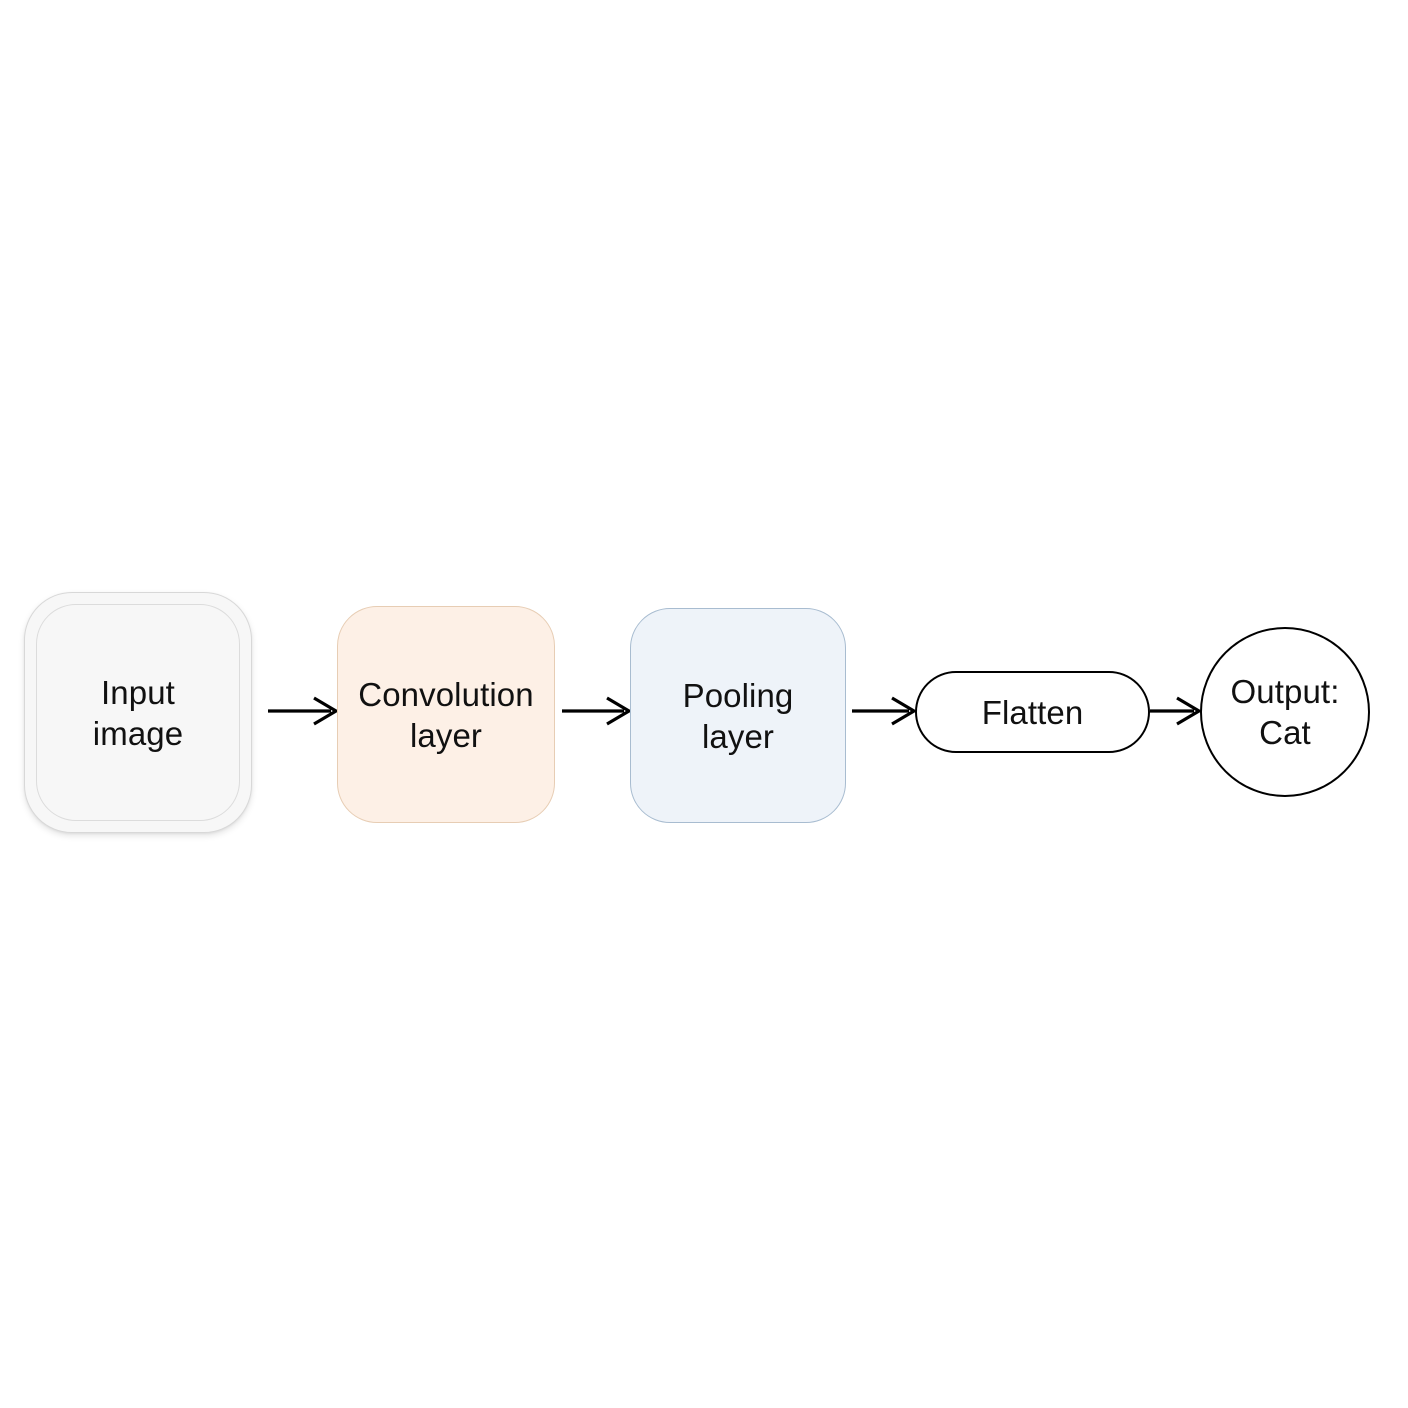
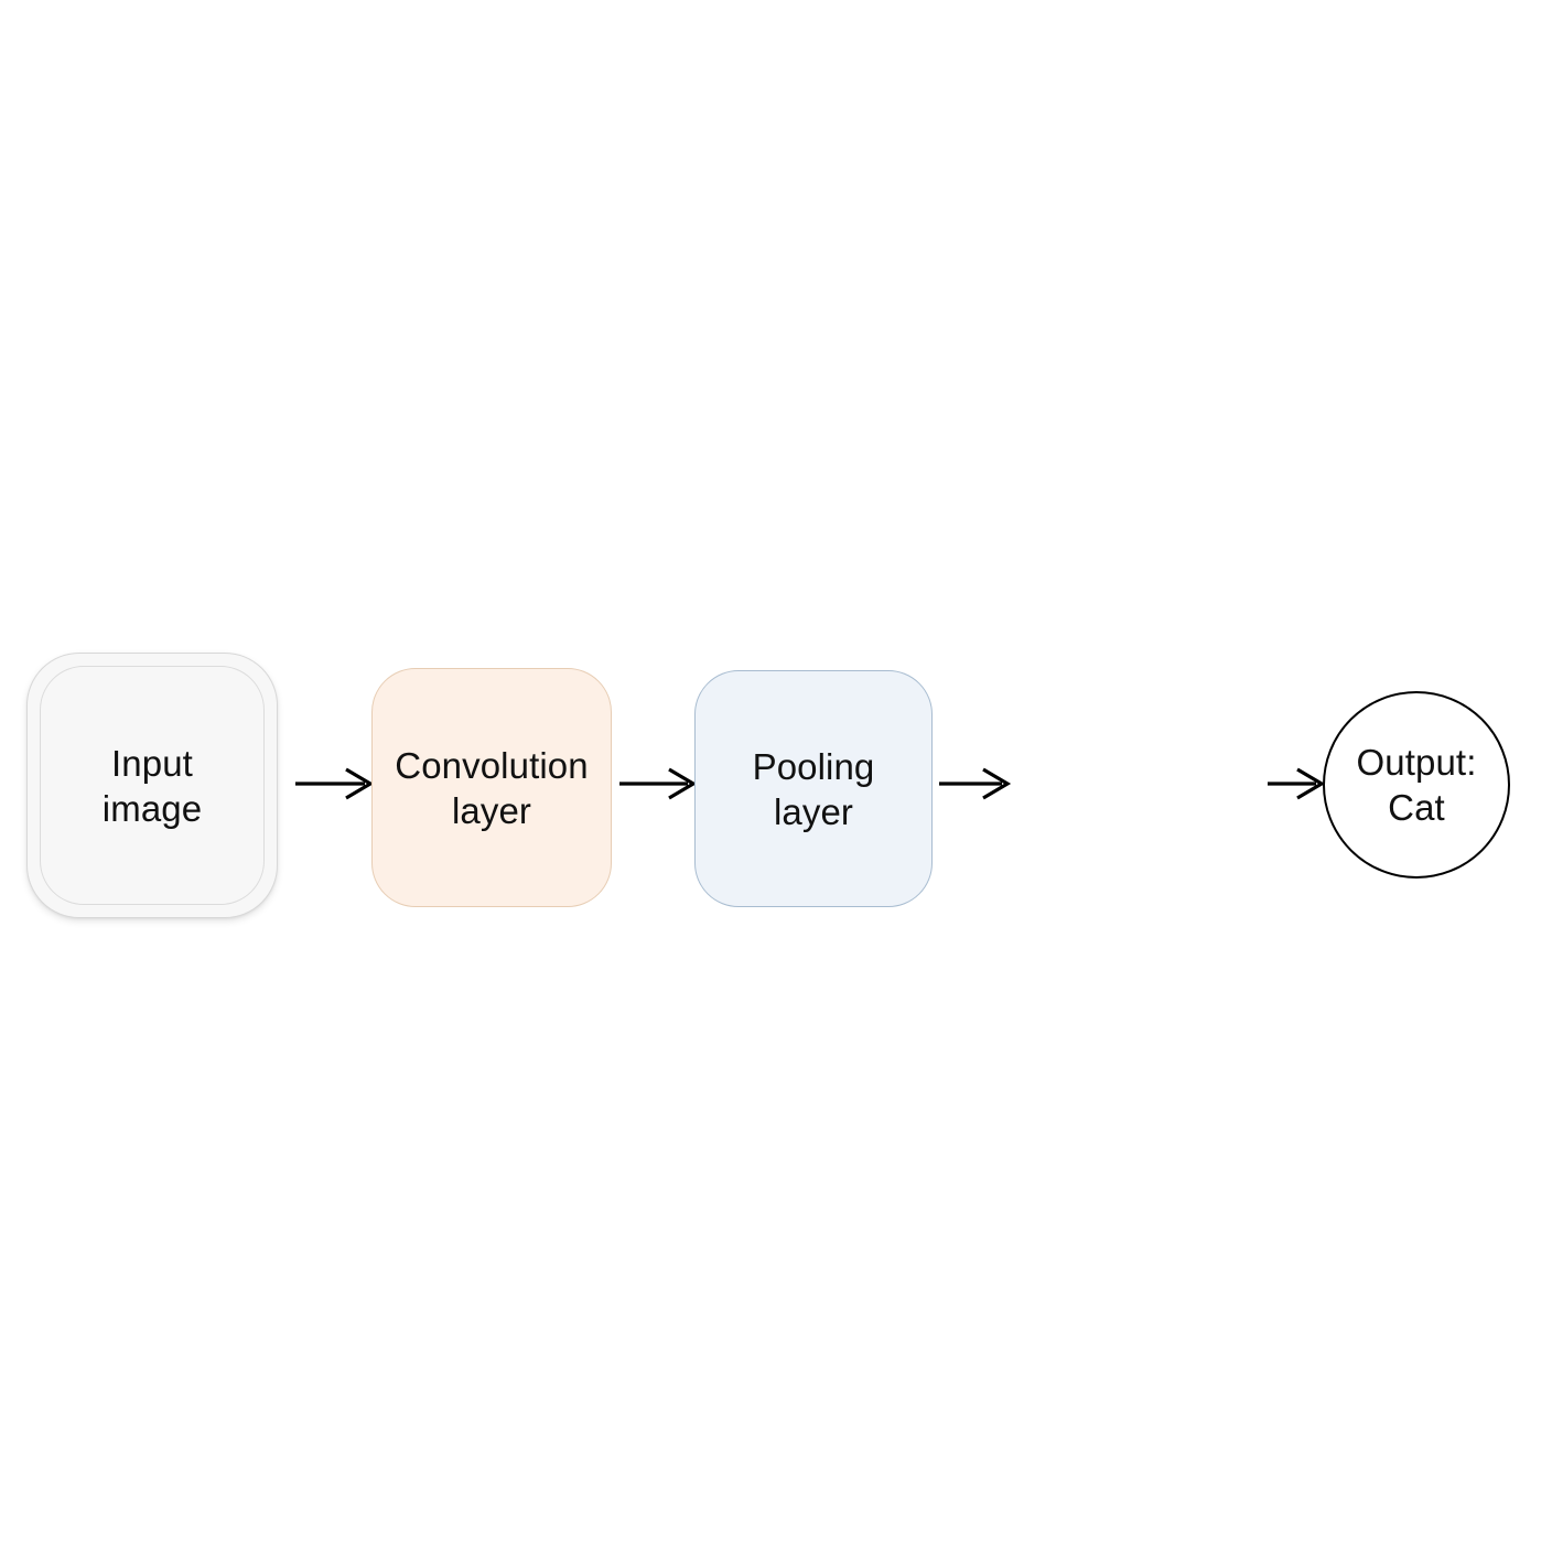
  Input
  image
  Convolution
  layer
  Pooling
  layer
- Flatten
  Output:
  Cat
